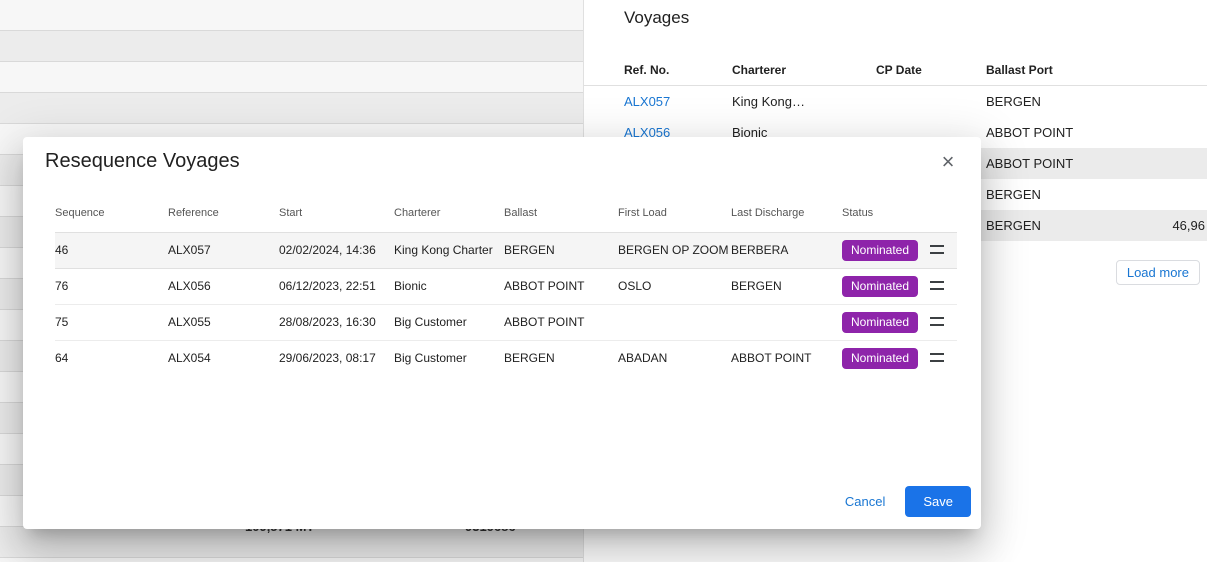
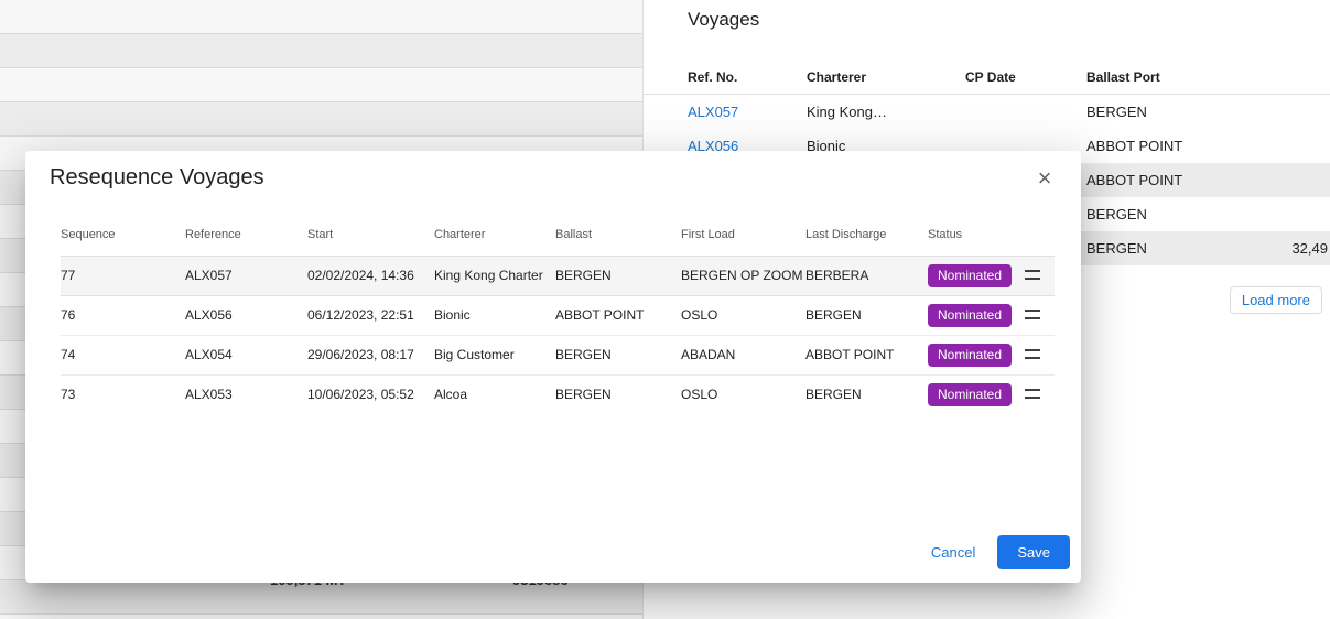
  Voyages
  Ref. No.
  Charterer
  CP Date
  Ballast Port
  ALX057
  King Kong…
  BERGEN
  ALX056
  Bionic
  ABBOT POINT
  ABBOT POINT
  BERGEN
  BERGEN
- 46,96
+ 32,49
  Load more
  Resequence Voyages
  ×
  Sequence	Reference	Start	Charterer	Ballast	First Load	Last Discharge	Status
- 46	ALX057	02/02/2024, 14:36	King Kong Charter	BERGEN	BERGEN OP ZOOM	BERBERA	Nominated
+ 77	ALX057	02/02/2024, 14:36	King Kong Charter	BERGEN	BERGEN OP ZOOM	BERBERA	Nominated
  76	ALX056	06/12/2023, 22:51	Bionic	ABBOT POINT	OSLO	BERGEN	Nominated
- 75	ALX055	28/08/2023, 16:30	Big Customer	ABBOT POINT			Nominated
- 64	ALX054	29/06/2023, 08:17	Big Customer	BERGEN	ABADAN	ABBOT POINT	Nominated
+ 74	ALX054	29/06/2023, 08:17	Big Customer	BERGEN	ABADAN	ABBOT POINT	Nominated
+ 73	ALX053	10/06/2023, 05:52	Alcoa	BERGEN	OSLO	BERGEN	Nominated
  Cancel
  Save
